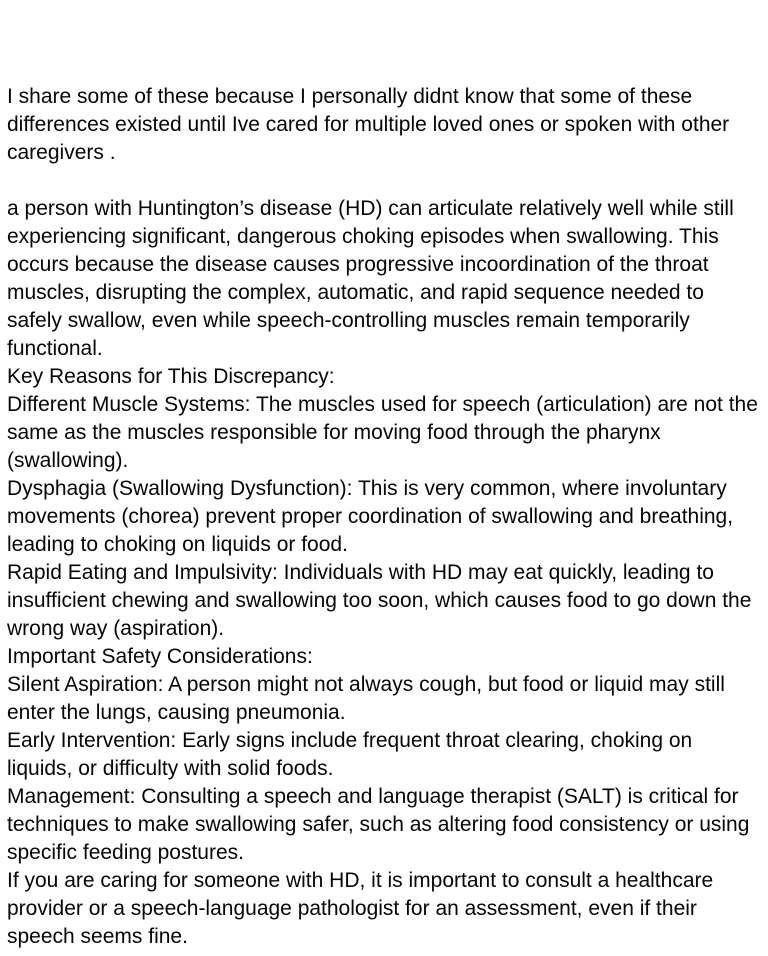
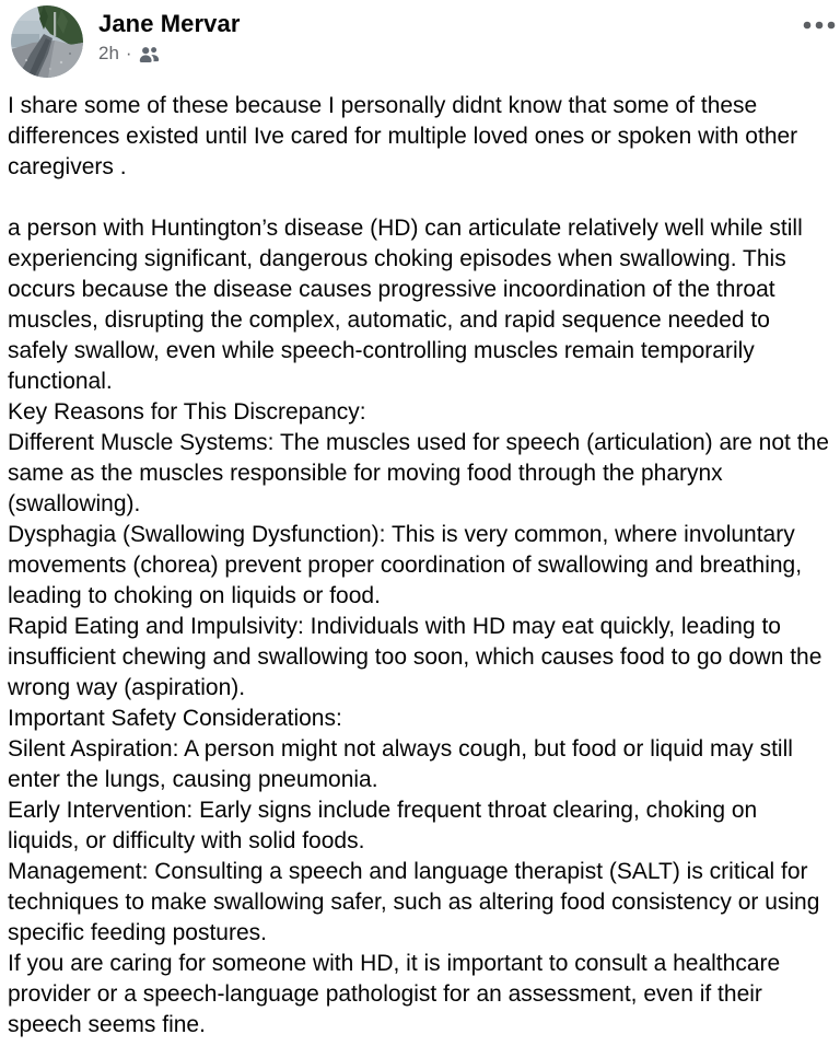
+ Jane Mervar
+ 2h
+ ·
  I share some of these because I personally didnt know that some of these differences existed until Ive cared for multiple loved ones or spoken with other caregivers .
  a person with Huntington’s disease (HD) can articulate relatively well while still experiencing significant, dangerous choking episodes when swallowing. This occurs because the disease causes progressive incoordination of the throat muscles, disrupting the complex, automatic, and rapid sequence needed to safely swallow, even while speech-controlling muscles remain temporarily functional.
  Key Reasons for This Discrepancy:
  Different Muscle Systems: The muscles used for speech (articulation) are not the same as the muscles responsible for moving food through the pharynx (swallowing).
  Dysphagia (Swallowing Dysfunction): This is very common, where involuntary movements (chorea) prevent proper coordination of swallowing and breathing, leading to choking on liquids or food.
  Rapid Eating and Impulsivity: Individuals with HD may eat quickly, leading to insufficient chewing and swallowing too soon, which causes food to go down the wrong way (aspiration).
  Important Safety Considerations:
  Silent Aspiration: A person might not always cough, but food or liquid may still enter the lungs, causing pneumonia.
  Early Intervention: Early signs include frequent throat clearing, choking on liquids, or difficulty with solid foods.
  Management: Consulting a speech and language therapist (SALT) is critical for techniques to make swallowing safer, such as altering food consistency or using specific feeding postures.
  If you are caring for someone with HD, it is important to consult a healthcare provider or a speech-language pathologist for an assessment, even if their speech seems fine.
